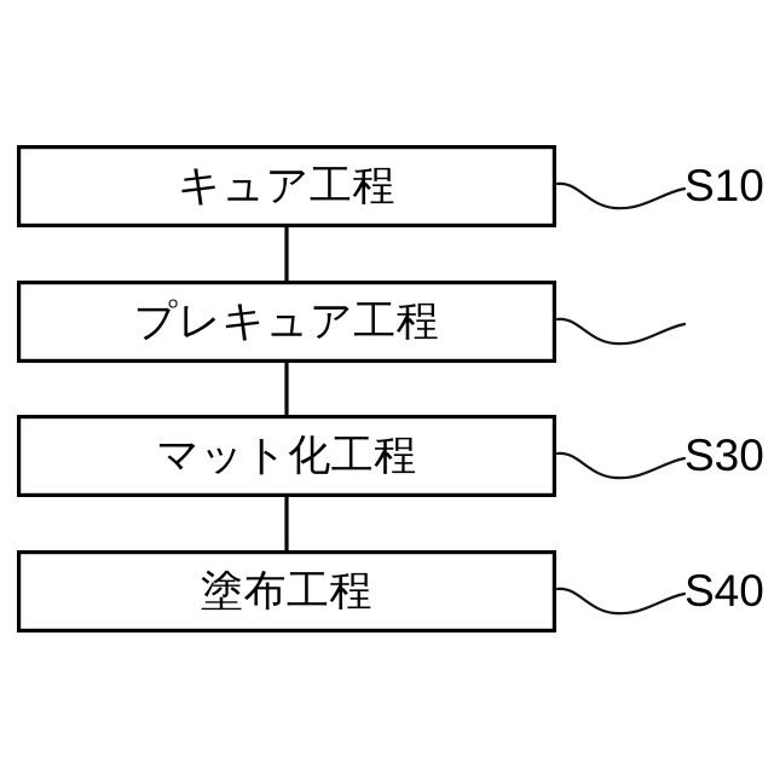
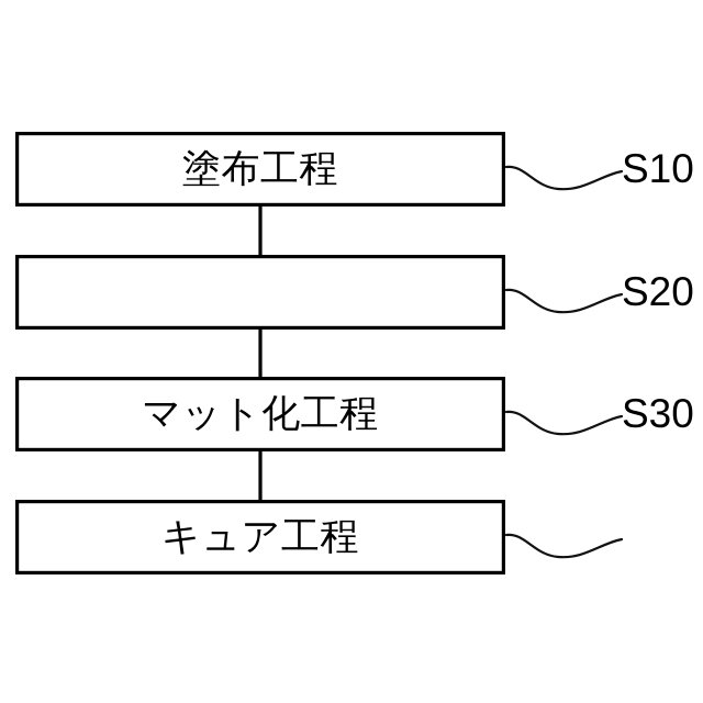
- キュア工程
+ 塗布工程
- プレキュア工程
  マット化工程
- 塗布工程
+ キュア工程
  S10
+ S20
  S30
- S40
